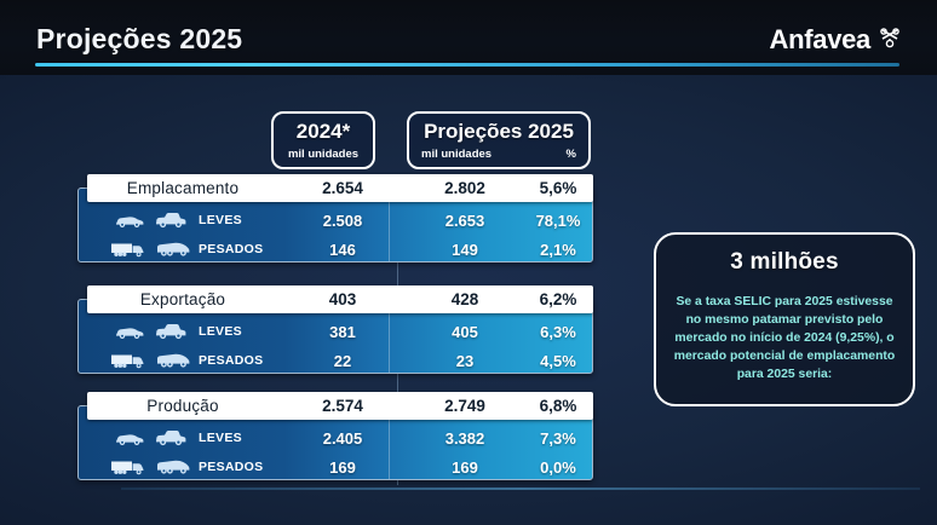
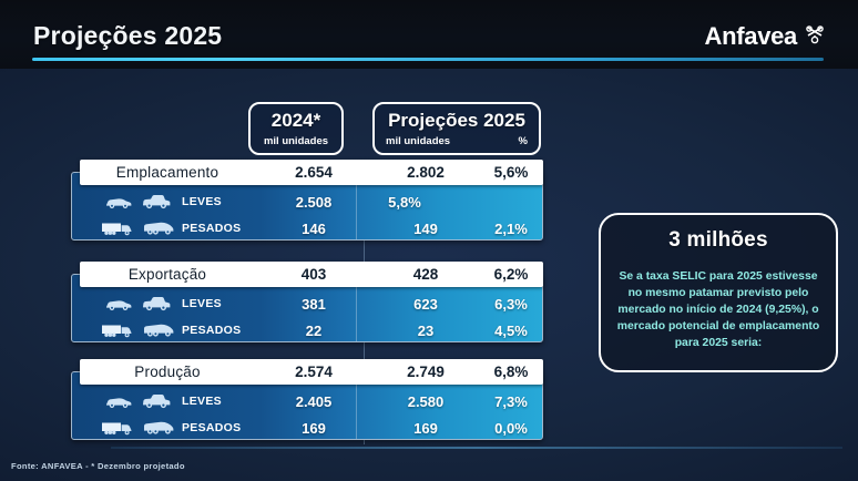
  Projeções 2025
  Anfavea
  2024*
  mil unidades
  Projeções 2025
  mil unidades
  %
  Emplacamento
  2.654
  2.802
  5,6%
  LEVES
  2.508
- 2.653
- 78,1%
+ 5,8%
  PESADOS
  146
  149
  2,1%
  Exportação
  403
  428
  6,2%
  LEVES
  381
- 405
+ 623
  6,3%
  PESADOS
  22
  23
  4,5%
  Produção
  2.574
  2.749
  6,8%
  LEVES
  2.405
- 3.382
+ 2.580
  7,3%
  PESADOS
  169
  169
  0,0%
  3 milhões
  Se a taxa SELIC para 2025 estivesse no mesmo patamar previsto pelo mercado no início de 2024 (9,25%), o mercado potencial de emplacamento para 2025 seria:
+ Fonte: ANFAVEA - * Dezembro projetado
